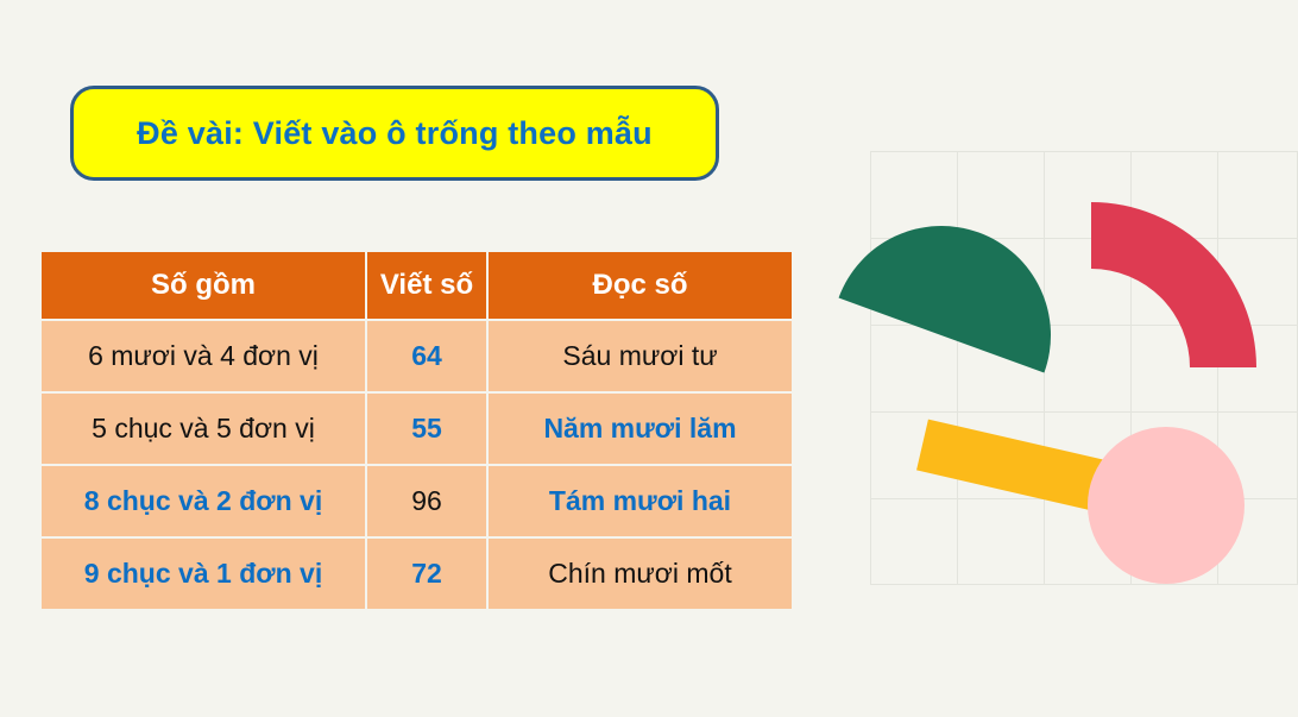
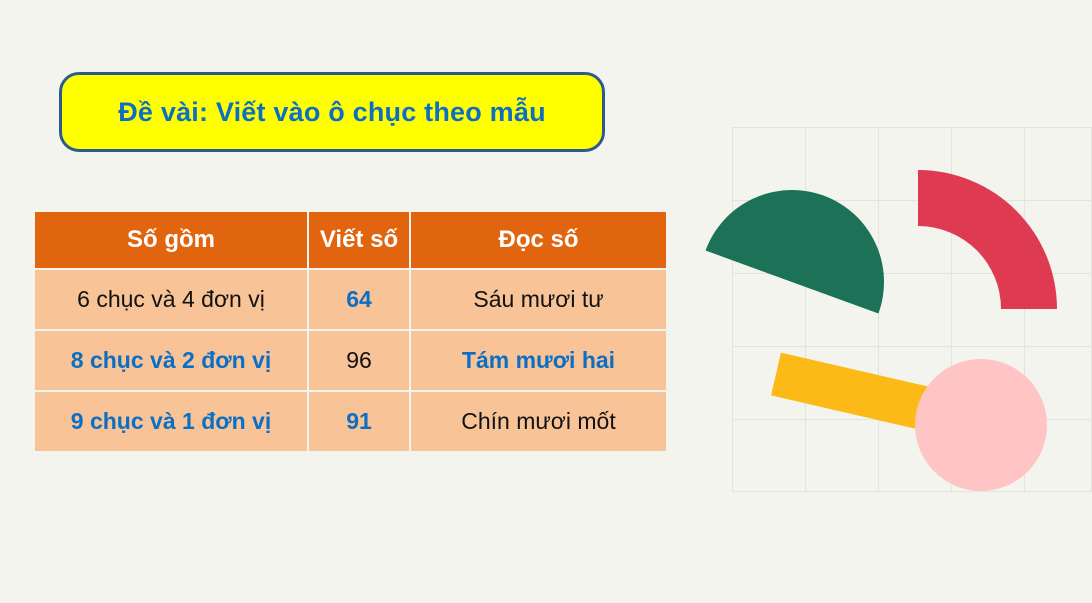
- Đề vài: Viết vào ô trống theo mẫu
+ Đề vài: Viết vào ô chục theo mẫu
  Số gồm	Viết số	Đọc số
- 6 mươi và 4 đơn vị	64	Sáu mươi tư
+ 6 chục và 4 đơn vị	64	Sáu mươi tư
- 5 chục và 5 đơn vị	55	Năm mươi lăm
  8 chục và 2 đơn vị	96	Tám mươi hai
- 9 chục và 1 đơn vị	72	Chín mươi mốt
+ 9 chục và 1 đơn vị	91	Chín mươi mốt
